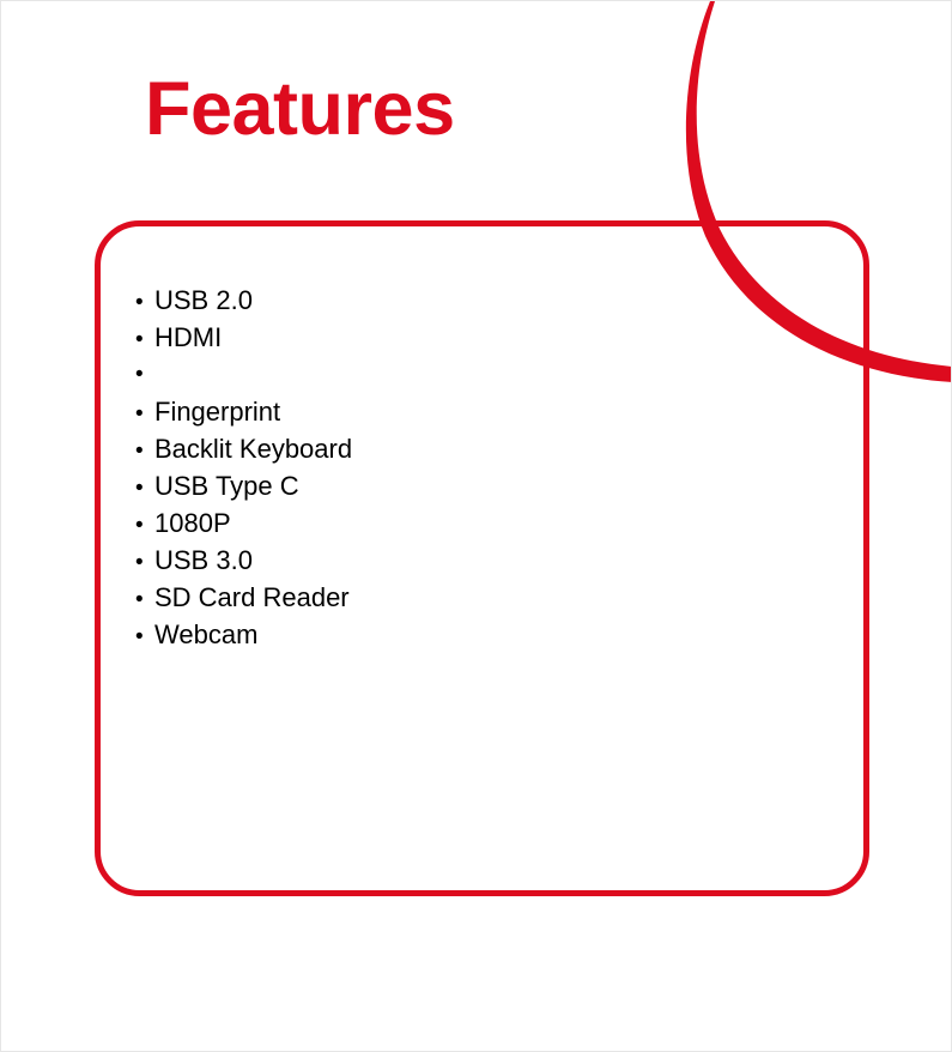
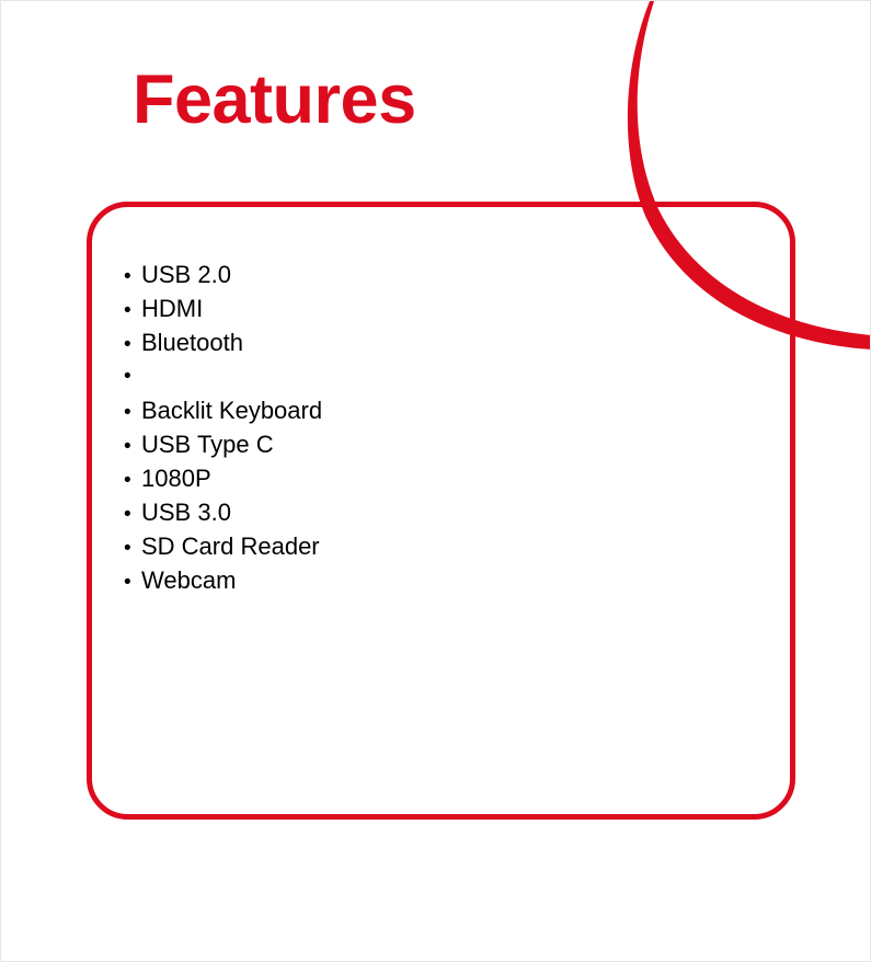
  Features
  •
  USB 2.0
  •
  HDMI
  •
+ Bluetooth
  •
- Fingerprint
  •
  Backlit Keyboard
  •
  USB Type C
  •
  1080P
  •
  USB 3.0
  •
  SD Card Reader
  •
  Webcam
